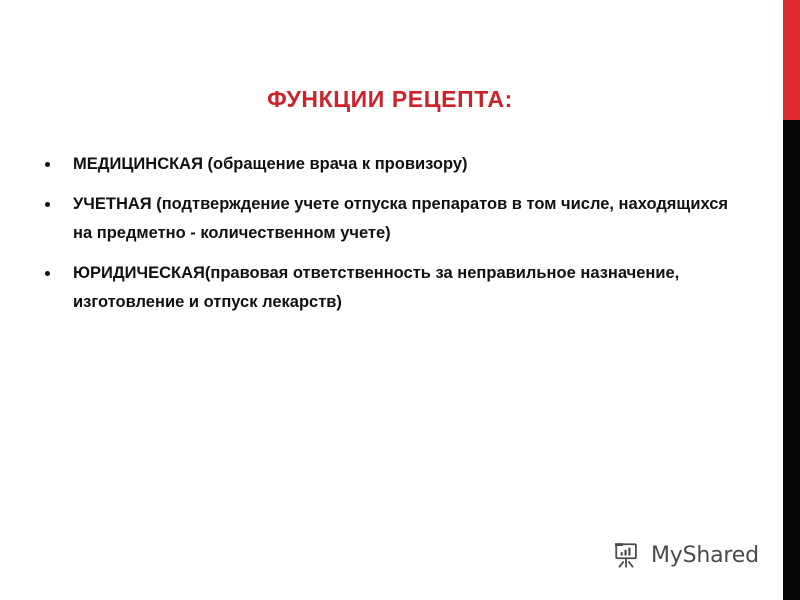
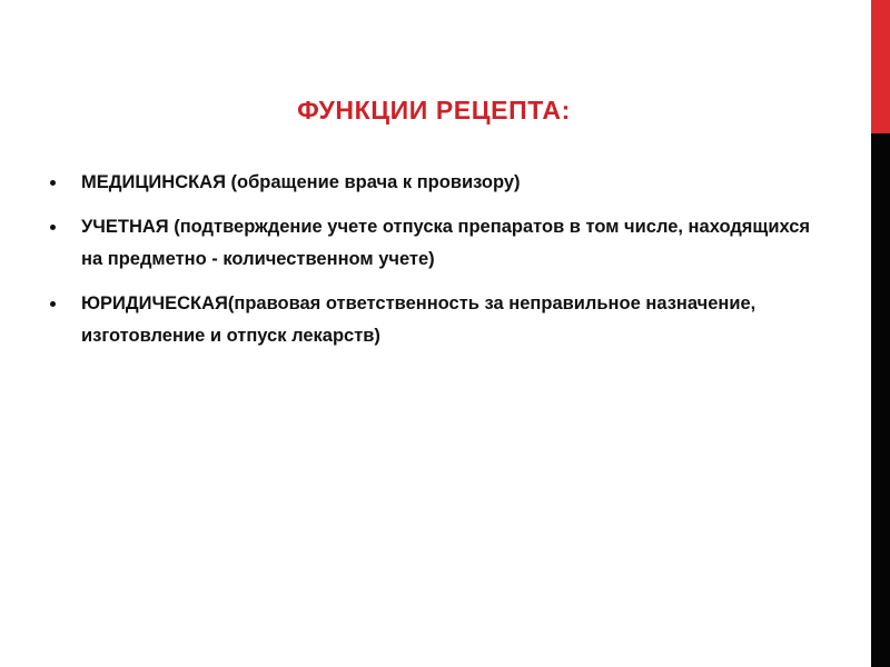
  ФУНКЦИИ РЕЦЕПТА:
  МЕДИЦИНСКАЯ (обращение врача к провизору)
  УЧЕТНАЯ (подтверждение учете отпуска препаратов в том числе, находящихся на предметно - количественном учете)
  ЮРИДИЧЕСКАЯ(правовая ответственность за неправильное назначение, изготовление и отпуск лекарств)
- MyShared
